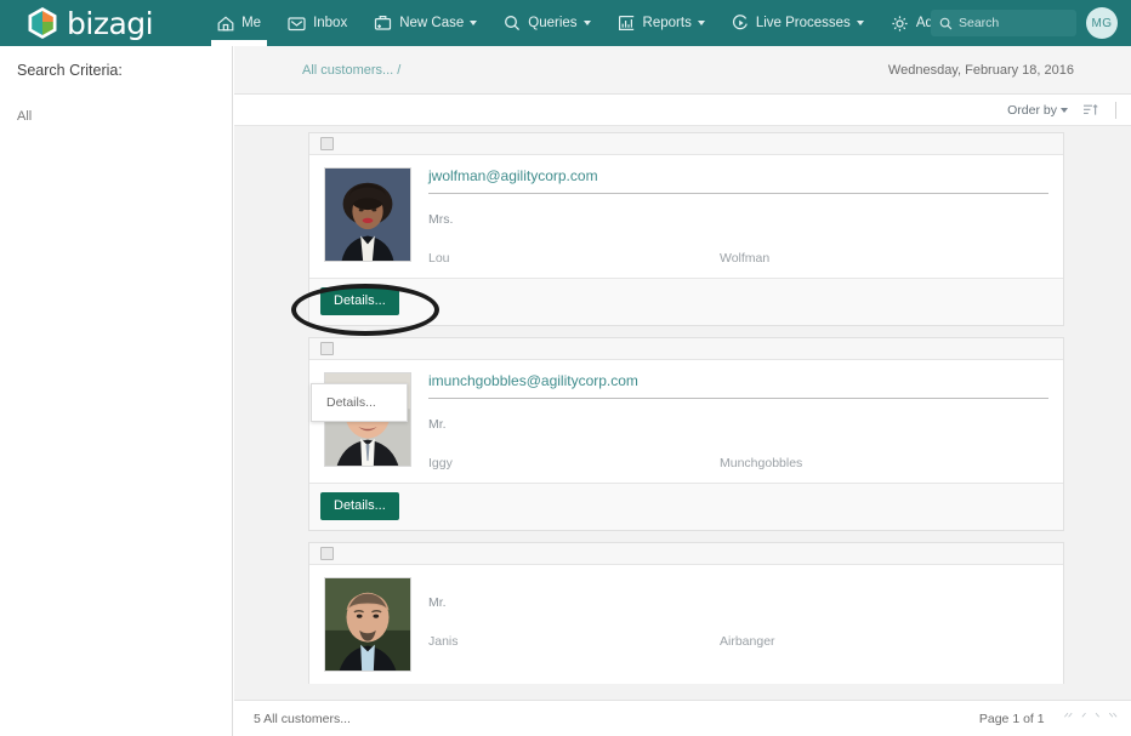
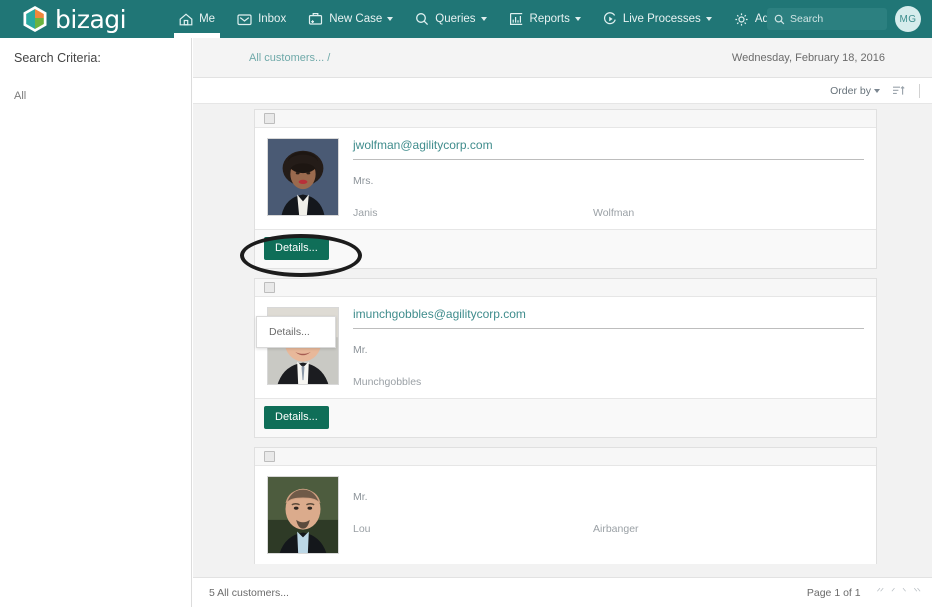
  bizagi
  Me
  Inbox
  New Case
  Queries
  Reports
  Live Processes
  Search
  MG
  Search Criteria:
  All
  All customers... /
  Wednesday, February 18, 2016
  Order by
  jwolfman@agilitycorp.com
  Mrs.
- Lou
+ Janis
  Wolfman
  Details...
  imunchgobbles@agilitycorp.com
  Mr.
- Iggy
  Munchgobbles
  Details...
  Mr.
- Janis
+ Lou
  Airbanger
  Details...
  5 All customers...
  Page 1 of 1
  ᐟᐟ
  ᐟ
  ᐠ
  ᐠᐠ
